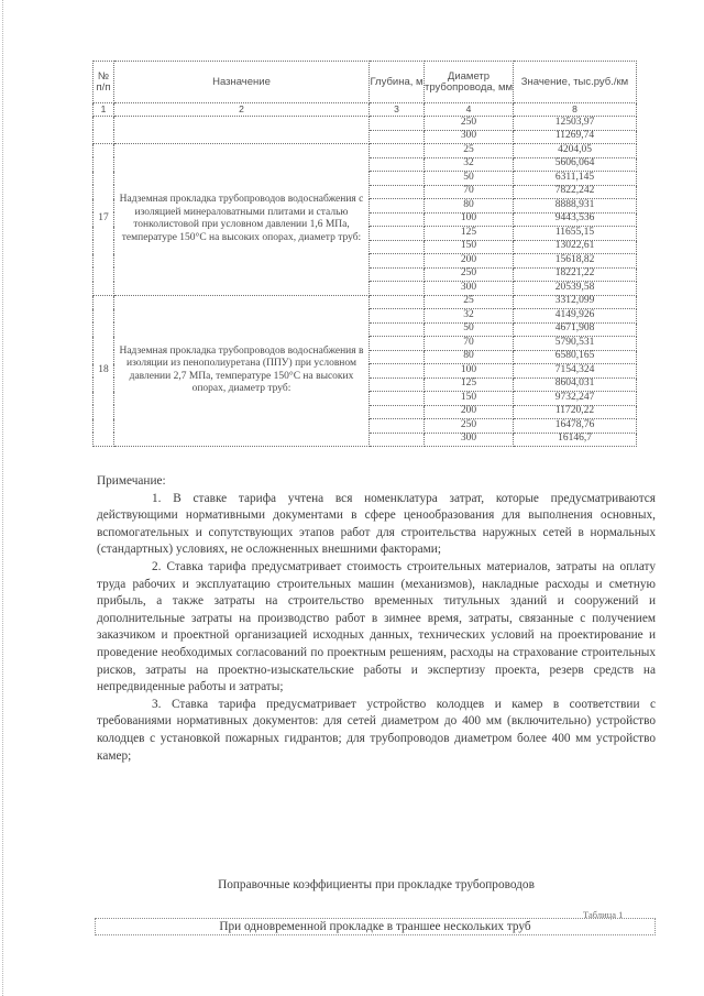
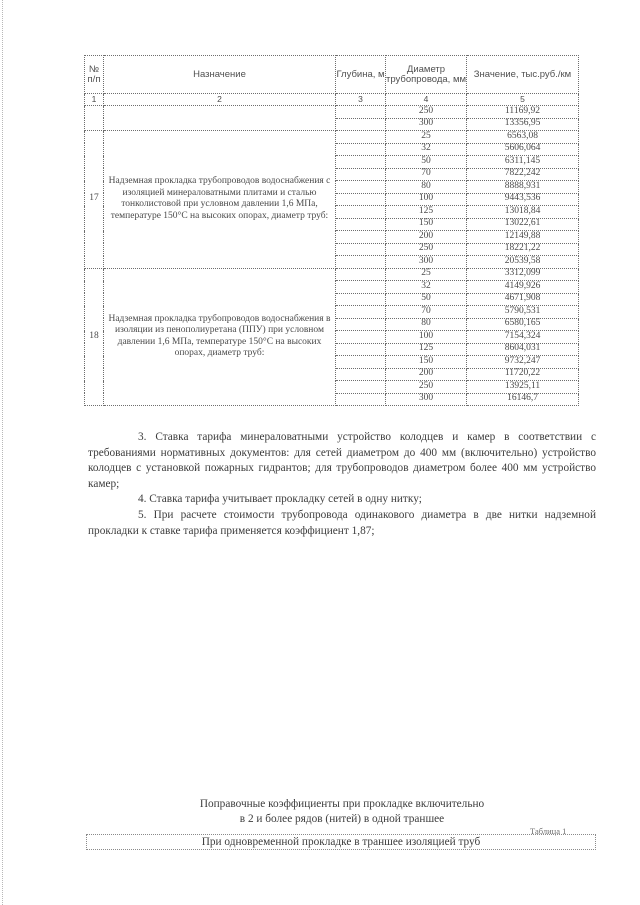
  № п/п	Назначение	Глубина, м	Диаметр трубопровода, мм	Значение, тыс.руб./км
- 1	2	3	4	8
+ 1	2	3	4	5
- 			250	12503,97
+ 			250	11169,92
- 	300	11269,74
+ 	300	13356,95
- 17	Надземная прокладка трубопроводов водоснабжения с изоляцией минераловатными плитами и сталью тонколистовой при условном давлении 1,6 МПа, температуре 150°С на высоких опорах, диаметр труб:		25	4204,05
+ 17	Надземная прокладка трубопроводов водоснабжения с изоляцией минераловатными плитами и сталью тонколистовой при условном давлении 1,6 МПа, температуре 150°С на высоких опорах, диаметр труб:		25	6563,08
  	32	5606,064
  	50	6311,145
  	70	7822,242
  	80	8888,931
  	100	9443,536
- 	125	11655,15
+ 	125	13018,84
  	150	13022,61
- 	200	15618,82
+ 	200	12149,88
  	250	18221,22
  	300	20539,58
- 18	Надземная прокладка трубопроводов водоснабжения в изоляции из пенополиуретана (ППУ) при условном давлении 2,7 МПа, температуре 150°С на высоких опорах, диаметр труб:		25	3312,099
+ 18	Надземная прокладка трубопроводов водоснабжения в изоляции из пенополиуретана (ППУ) при условном давлении 1,6 МПа, температуре 150°С на высоких опорах, диаметр труб:		25	3312,099
  	32	4149,926
  	50	4671,908
  	70	5790,531
  	80	6580,165
  	100	7154,324
  	125	8604,031
  	150	9732,247
  	200	11720,22
- 	250	16478,76
+ 	250	13925,11
  	300	16146,7
- Примечание:
- 1. В ставке тарифа учтена вся номенклатура затрат, которые предусматриваются действующими нормативными документами в сфере ценообразования для выполнения основных, вспомогательных и сопутствующих этапов работ для строительства наружных сетей в нормальных (стандартных) условиях, не осложненных внешними факторами;
- 2. Ставка тарифа предусматривает стоимость строительных материалов, затраты на оплату труда рабочих и эксплуатацию строительных машин (механизмов), накладные расходы и сметную прибыль, а также затраты на строительство временных титульных зданий и сооружений и дополнительные затраты на производство работ в зимнее время, затраты, связанные с получением заказчиком и проектной организацией исходных данных, технических условий на проектирование и проведение необходимых согласований по проектным решениям, расходы на страхование строительных рисков, затраты на проектно-изыскательские работы и экспертизу проекта, резерв средств на непредвиденные работы и затраты;
- 3. Ставка тарифа предусматривает устройство колодцев и камер в соответствии с требованиями нормативных документов: для сетей диаметром до 400 мм (включительно) устройство колодцев с установкой пожарных гидрантов; для трубопроводов диаметром более 400 мм устройство камер;
+ 3. Ставка тарифа минераловатными устройство колодцев и камер в соответствии с требованиями нормативных документов: для сетей диаметром до 400 мм (включительно) устройство колодцев с установкой пожарных гидрантов; для трубопроводов диаметром более 400 мм устройство камер;
+ 4. Ставка тарифа учитывает прокладку сетей в одну нитку;
+ 5. При расчете стоимости трубопровода одинакового диаметра в две нитки надземной прокладки к ставке тарифа применяется коэффициент 1,87;
- Поправочные коэффициенты при прокладке трубопроводов
+ Поправочные коэффициенты при прокладке включительно
+ в 2 и более рядов (нитей) в одной траншее
  Таблица 1
- При одновременной прокладке в траншее нескольких труб
+ При одновременной прокладке в траншее изоляцией труб
